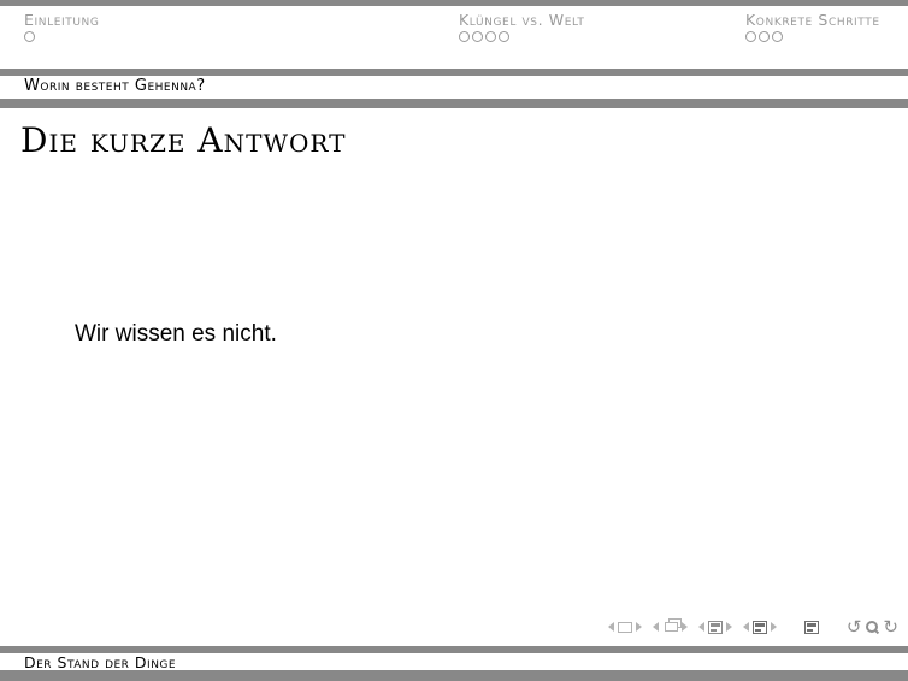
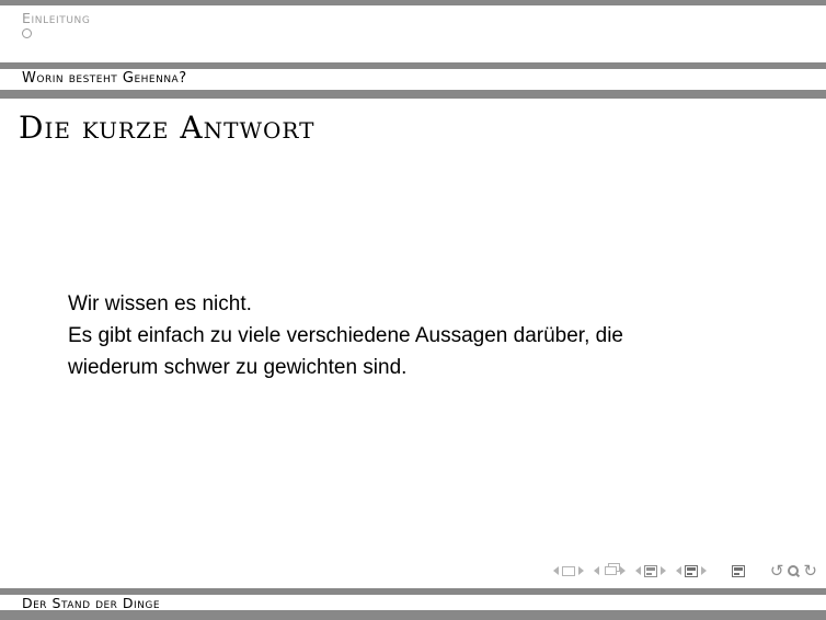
  Einleitung
- Klüngel vs. Welt
- Konkrete Schritte
  Worin besteht Gehenna?
  Die kurze Antwort
  Wir wissen es nicht.
+ Es gibt einfach zu viele verschiedene Aussagen darüber, die
+ wiederum schwer zu gewichten sind.
  ↺
  ↻
  Der Stand der Dinge
